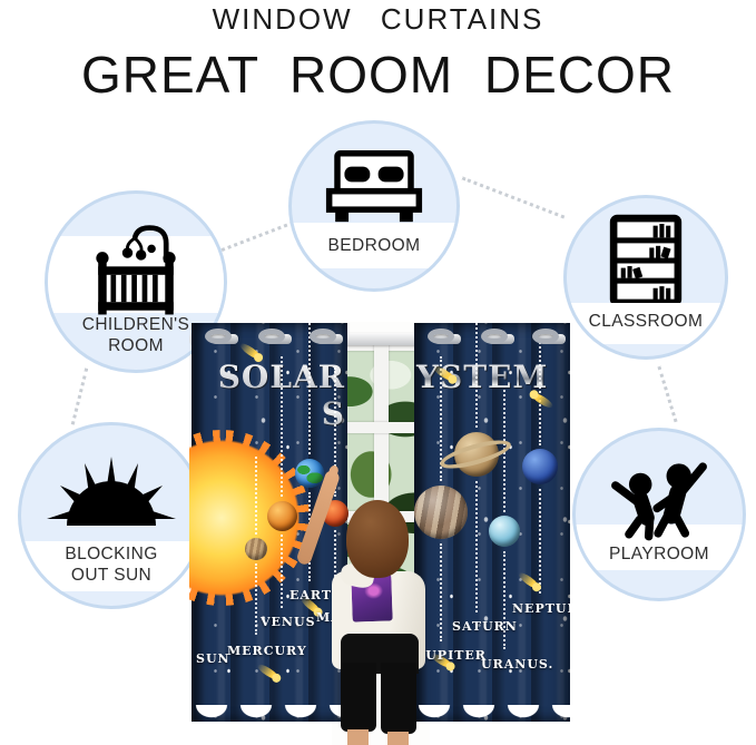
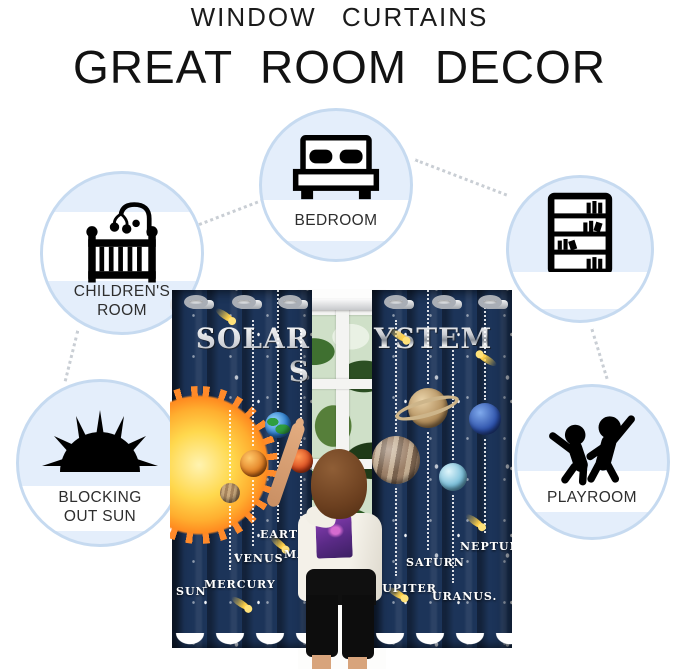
  WINDOW CURTAINS
  GREAT ROOM DECOR
  BEDROOM
- CLASSROOM
  CHILDREN'S
  ROOM
  BLOCKING
  OUT SUN
  PLAYROOM
  SOLAR S
  SUN
  MERCURY
  VENUS
  EART
  YTEM
  UPITER
  SATURN
  URANUS.
  NEPTU
